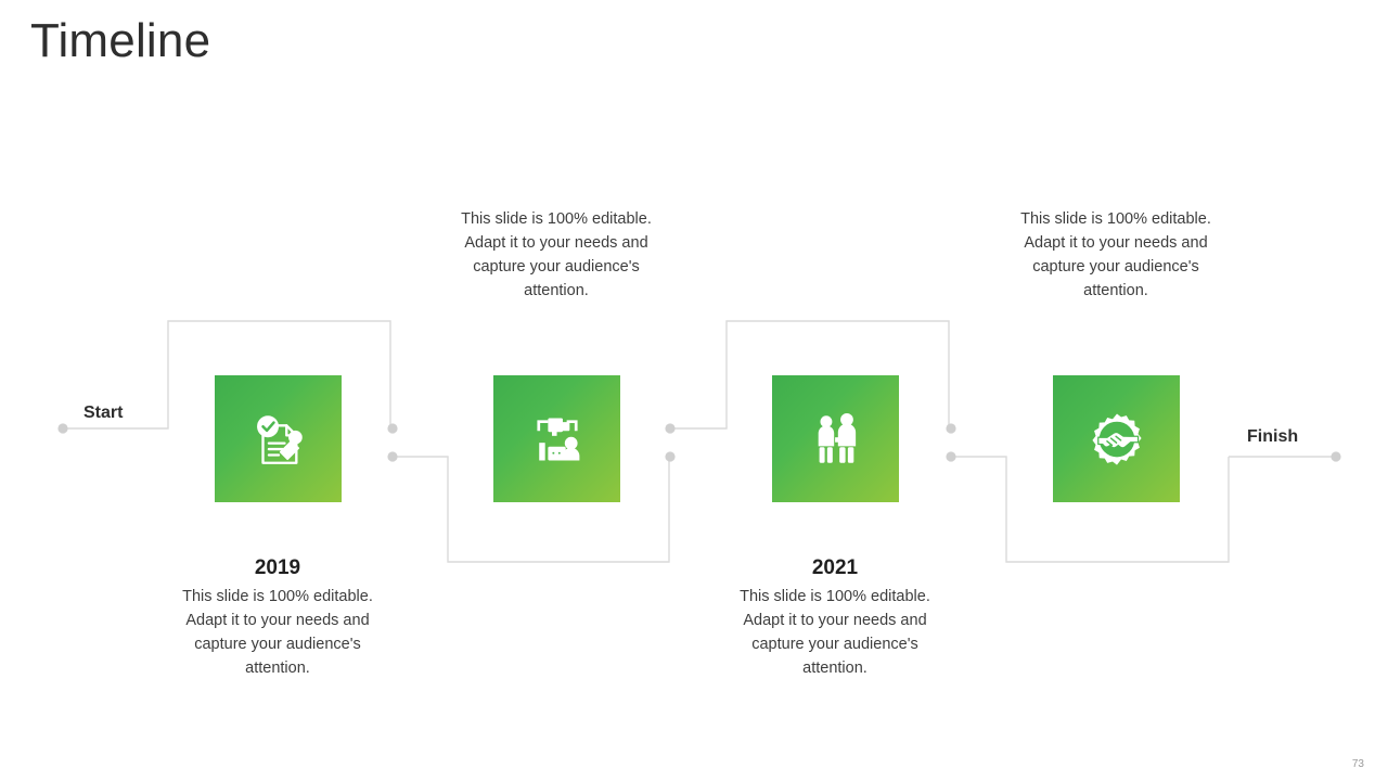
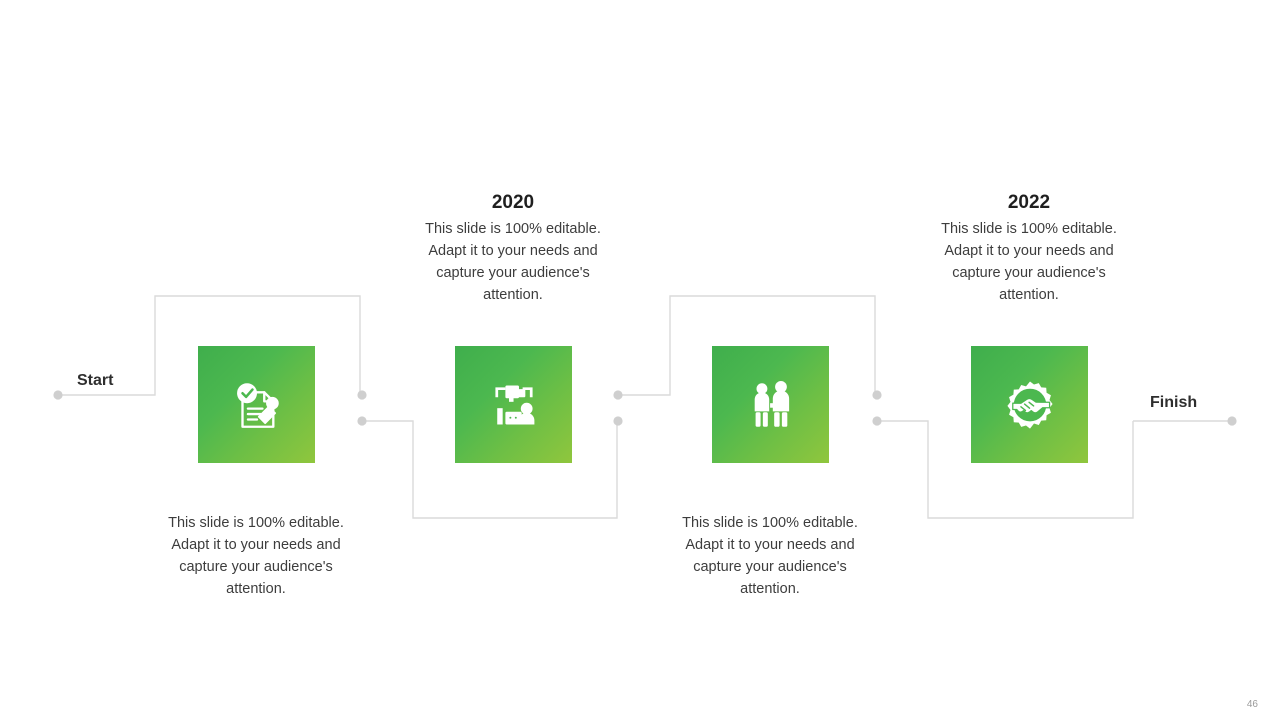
- Timeline
  Start
  Finish
- 2019
  This slide is 100% editable. Adapt it to your needs and capture your audience's attention.
+ 2020
  This slide is 100% editable. Adapt it to your needs and capture your audience's attention.
- 2021
  This slide is 100% editable. Adapt it to your needs and capture your audience's attention.
+ 2022
  This slide is 100% editable. Adapt it to your needs and capture your audience's attention.
- 73
+ 46
